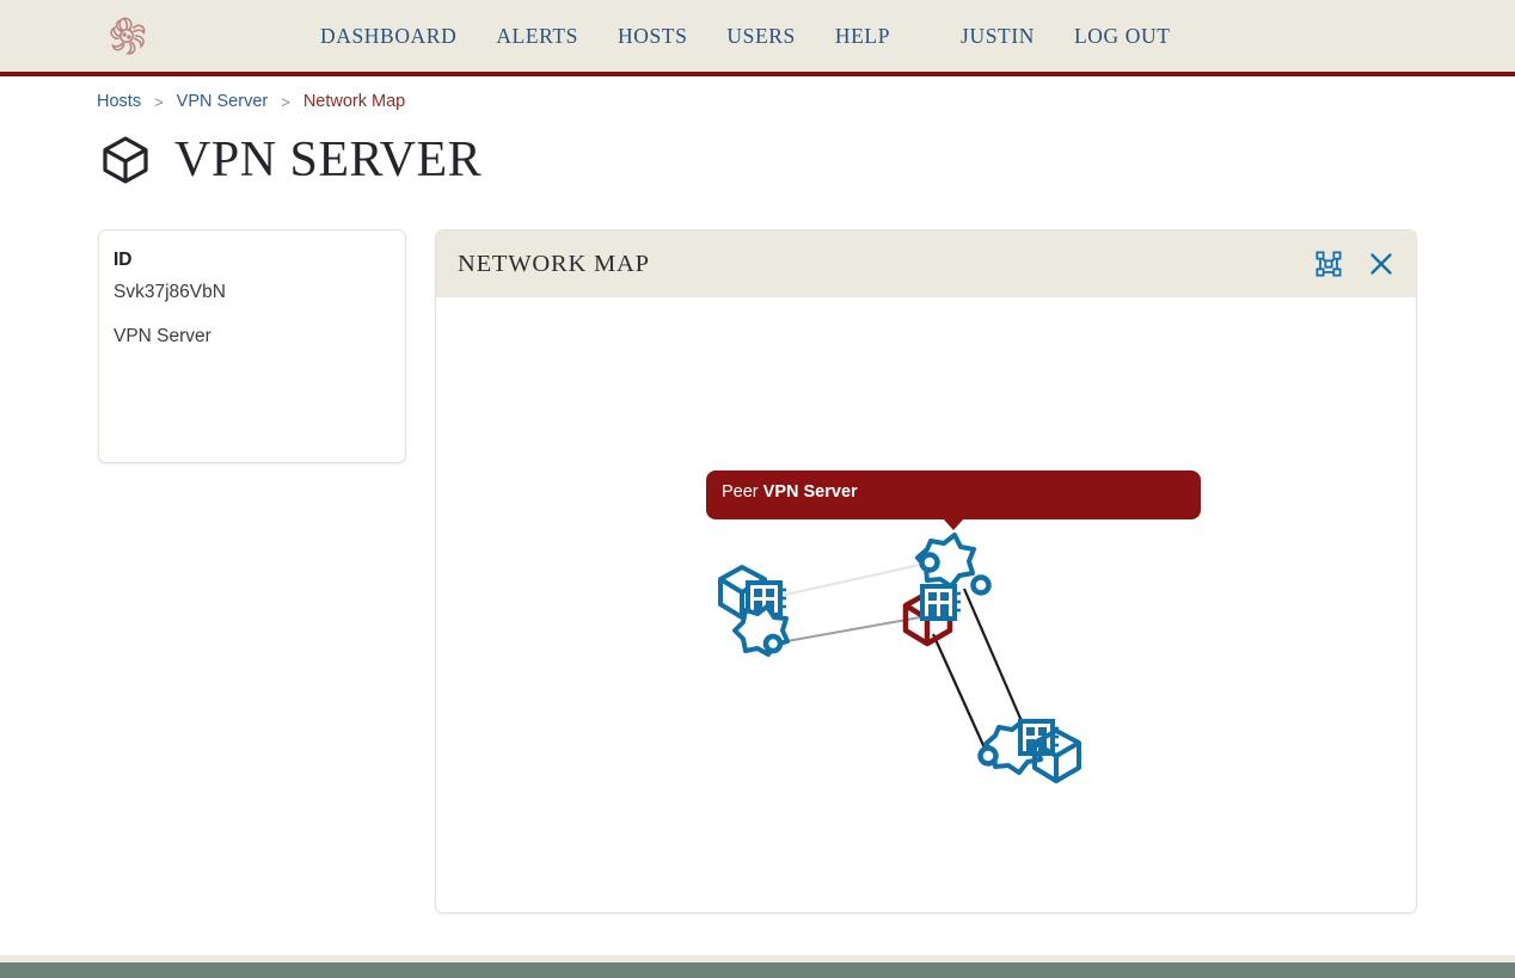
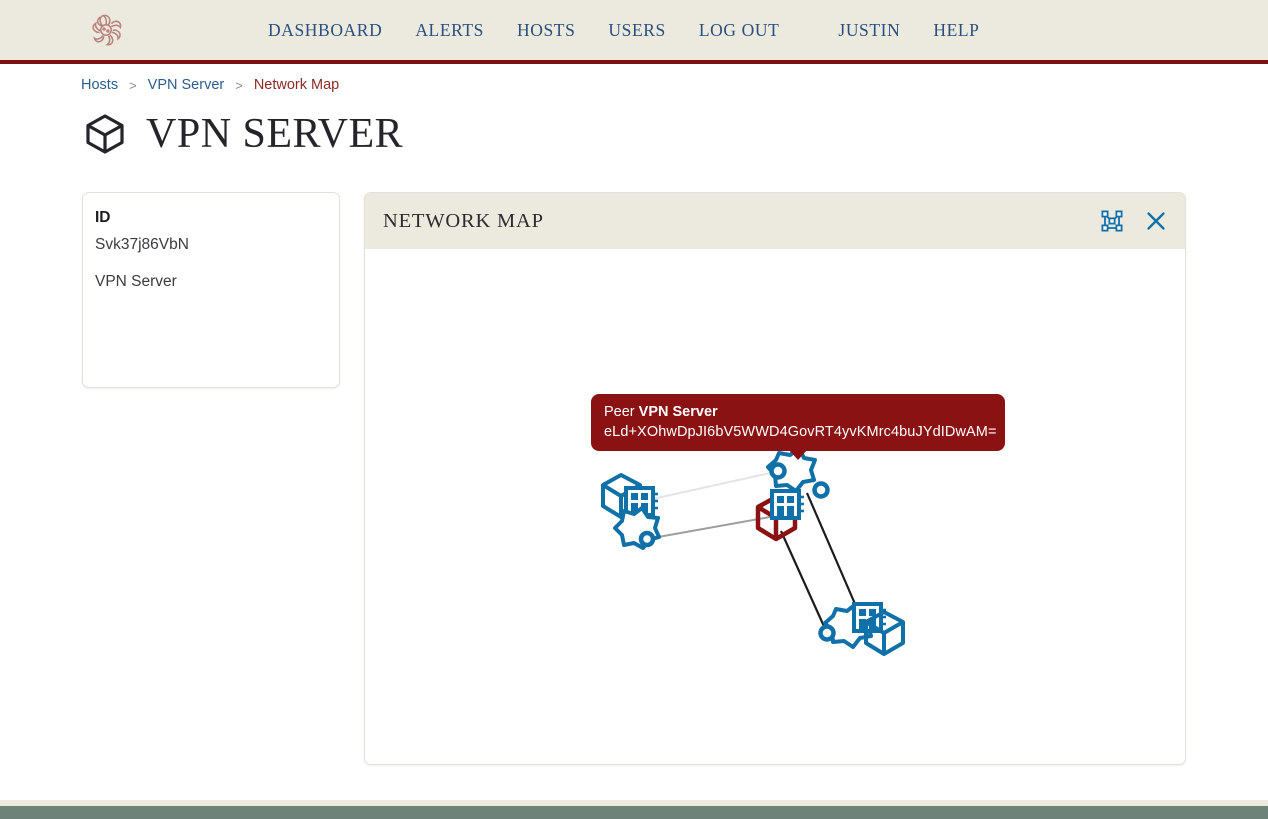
  DASHBOARD
  ALERTS
  HOSTS
  USERS
- HELP
+ LOG OUT
  JUSTIN
- LOG OUT
+ HELP
  Hosts
  >
  VPN Server
  >
  Network Map
  VPN SERVER
  ID
  Svk37j86VbN
  VPN Server
  NETWORK MAP
  Peer VPN Server
+ eLd+XOhwDpJI6bV5WWD4GovRT4yvKMrc4buJYdIDwAM=
